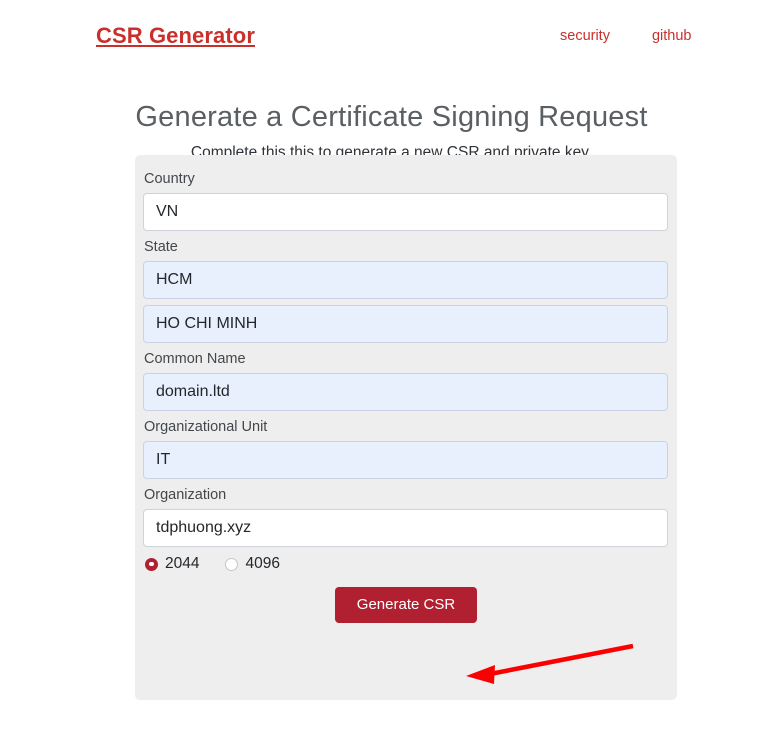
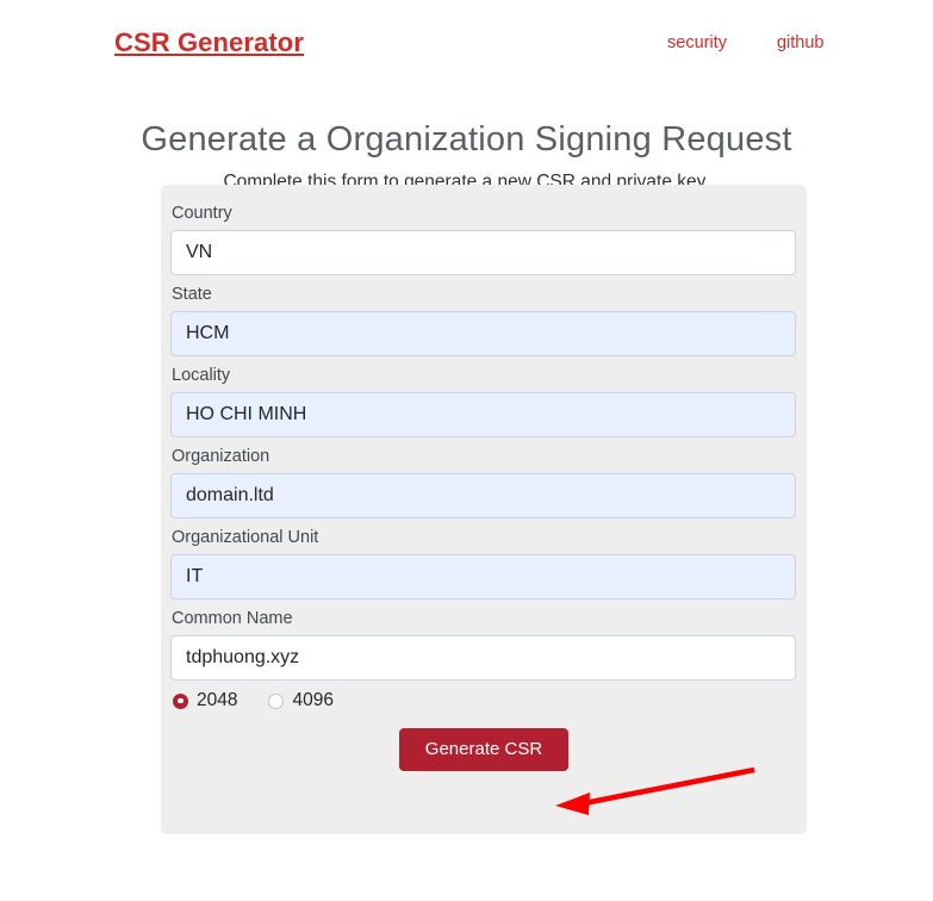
  CSR Generator
  security
  github
- Generate a Certificate Signing Request
+ Generate a Organization Signing Request
- Complete this this to generate a new CSR and private key.
+ Complete this form to generate a new CSR and private key.
  Country
  VN
  State
  HCM
+ Locality
  HO CHI MINH
- Common Name
+ Organization
  domain.ltd
  Organizational Unit
  IT
- Organization
+ Common Name
  tdphuong.xyz
- 2044
+ 2048
  4096
  Generate CSR
